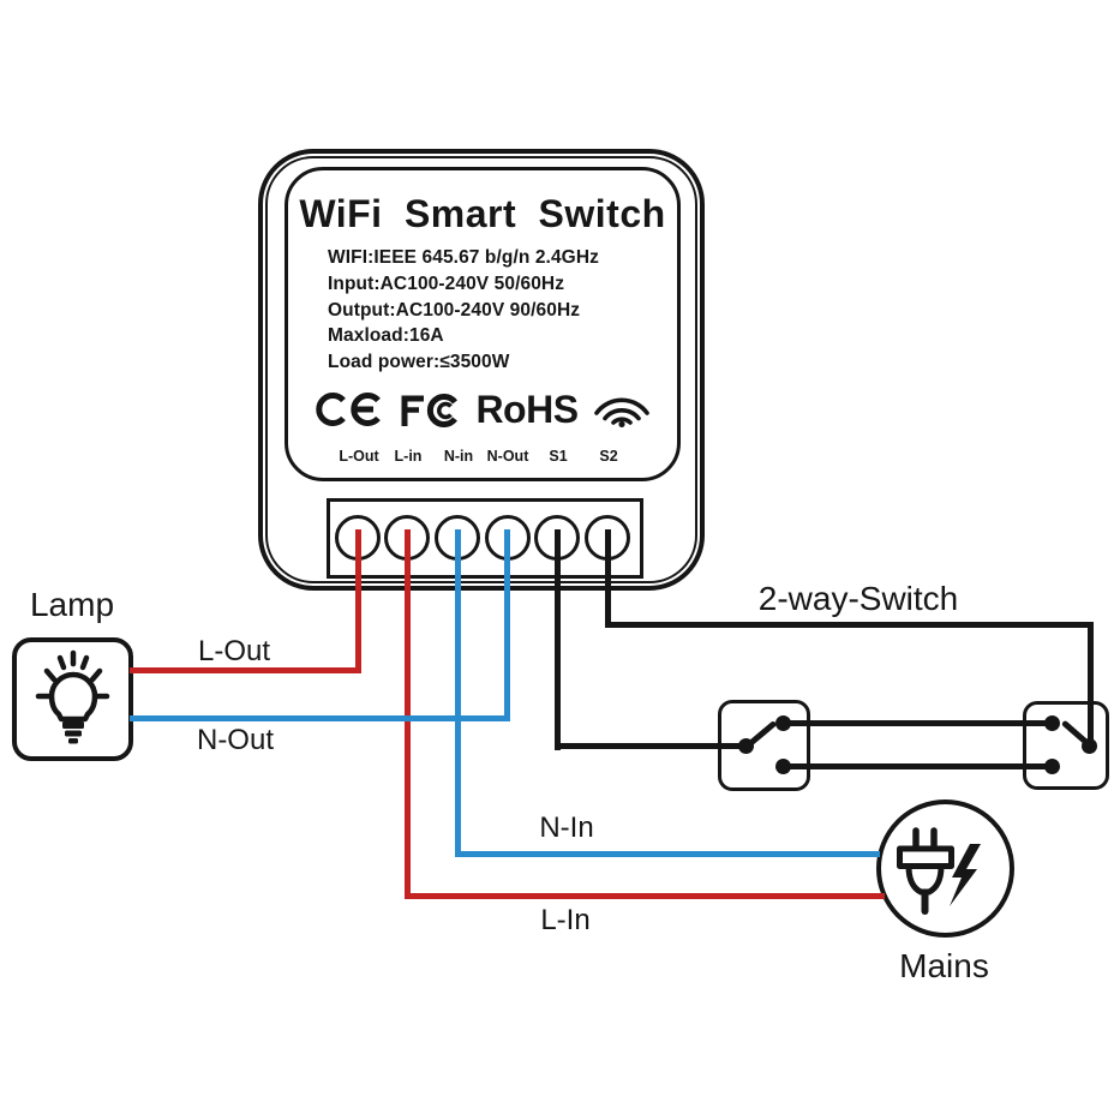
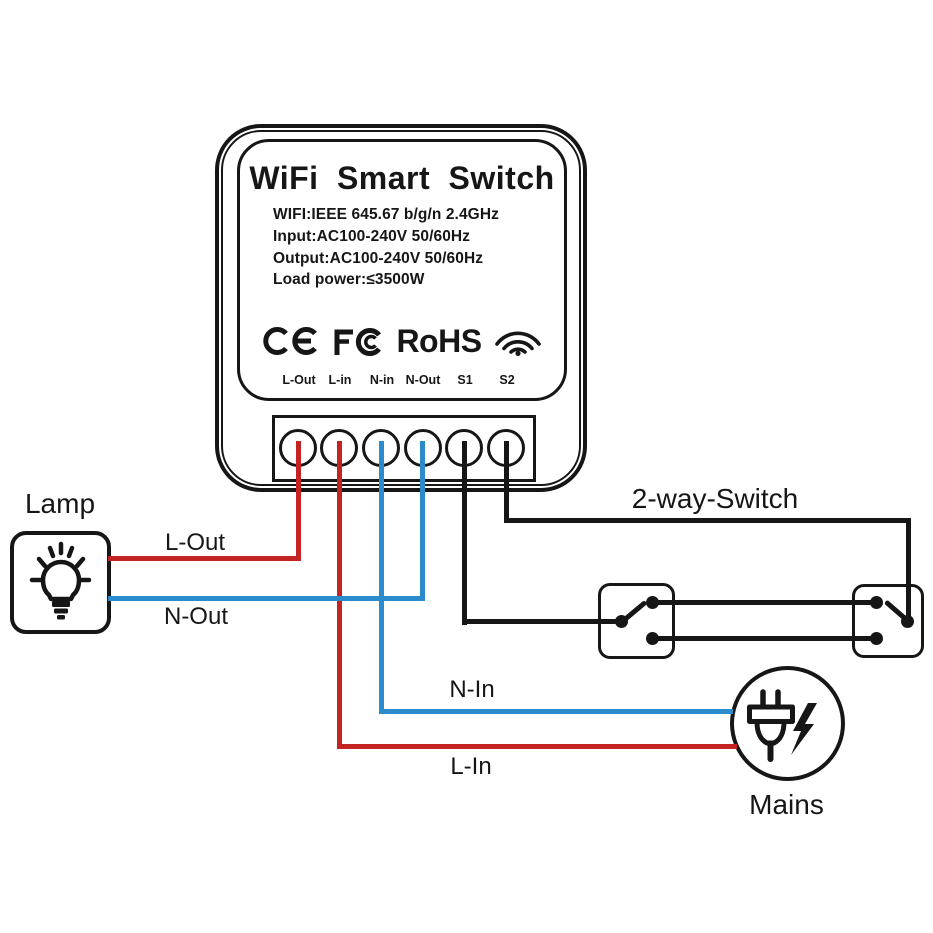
  WiFi Smart Switch
  WIFI:IEEE 645.67 b/g/n 2.4GHz
  Input:AC100-240V 50/60Hz
- Output:AC100-240V 90/60Hz
+ Output:AC100-240V 50/60Hz
- Maxload:16A
  Load power:≤3500W
  RoHS
  L-Out
  L-in
  N-in
  N-Out
  S1
  S2
  Lamp
  L-Out
  N-Out
  N-In
  L-In
  2-way-Switch
  Mains
